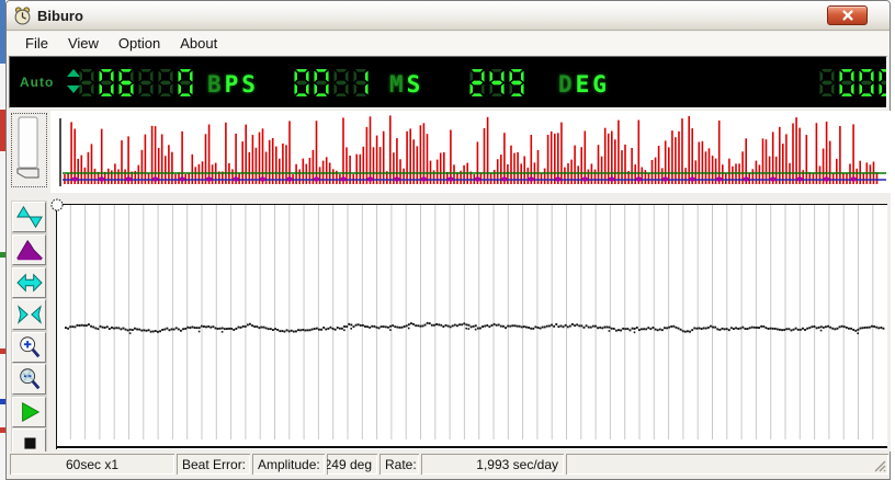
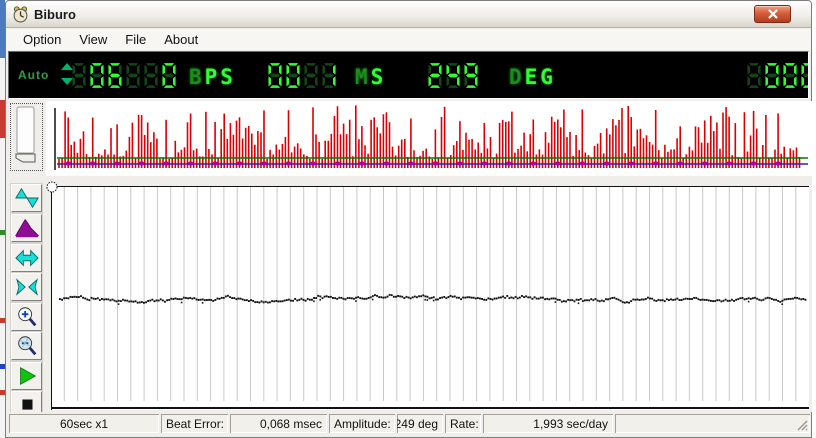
  Biburo
- File
+ Option
  View
- Option
+ File
  About
  Auto
  BPS
  MS
  DEG
  60sec x1
  Beat Error:
+ 0,068 msec
  Amplitude:
  249 deg
  Rate:
  1,993 sec/day
